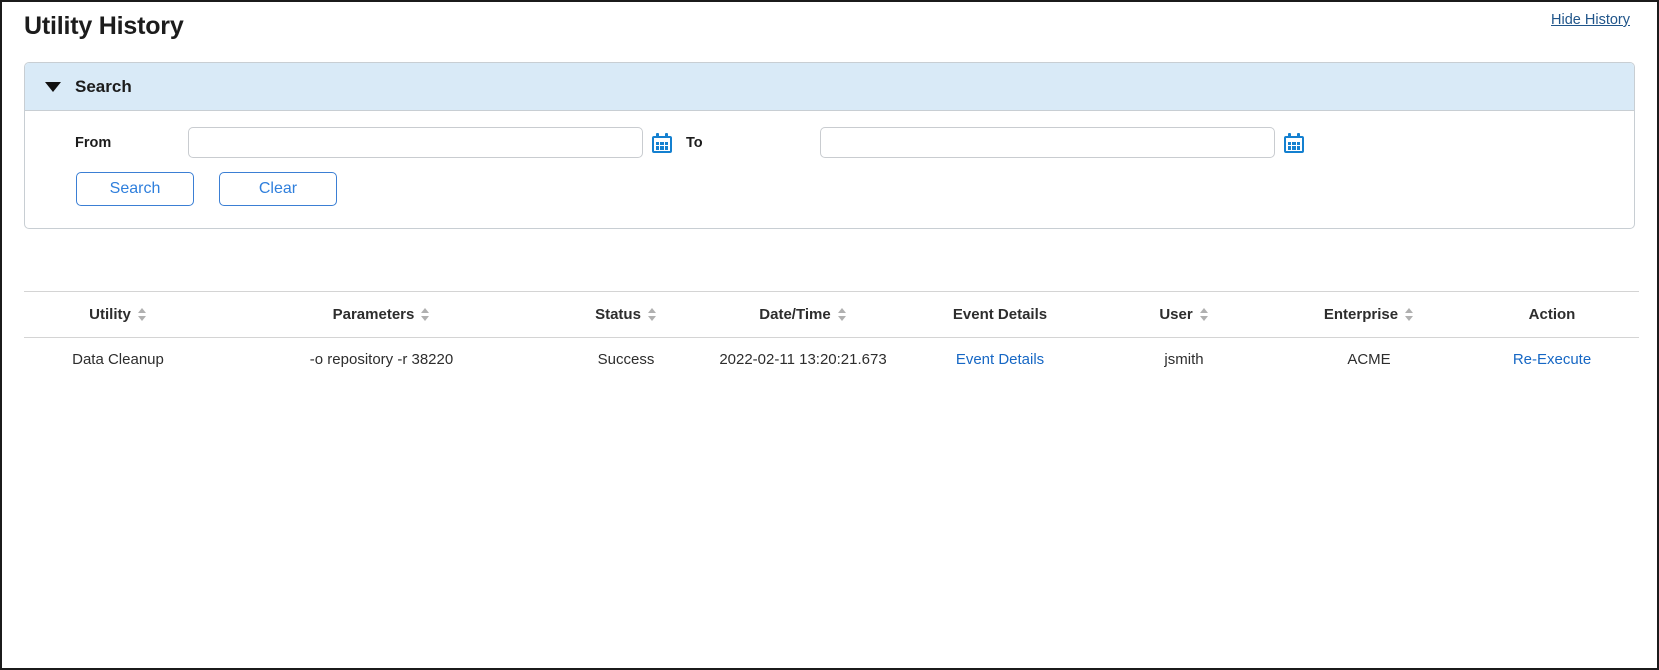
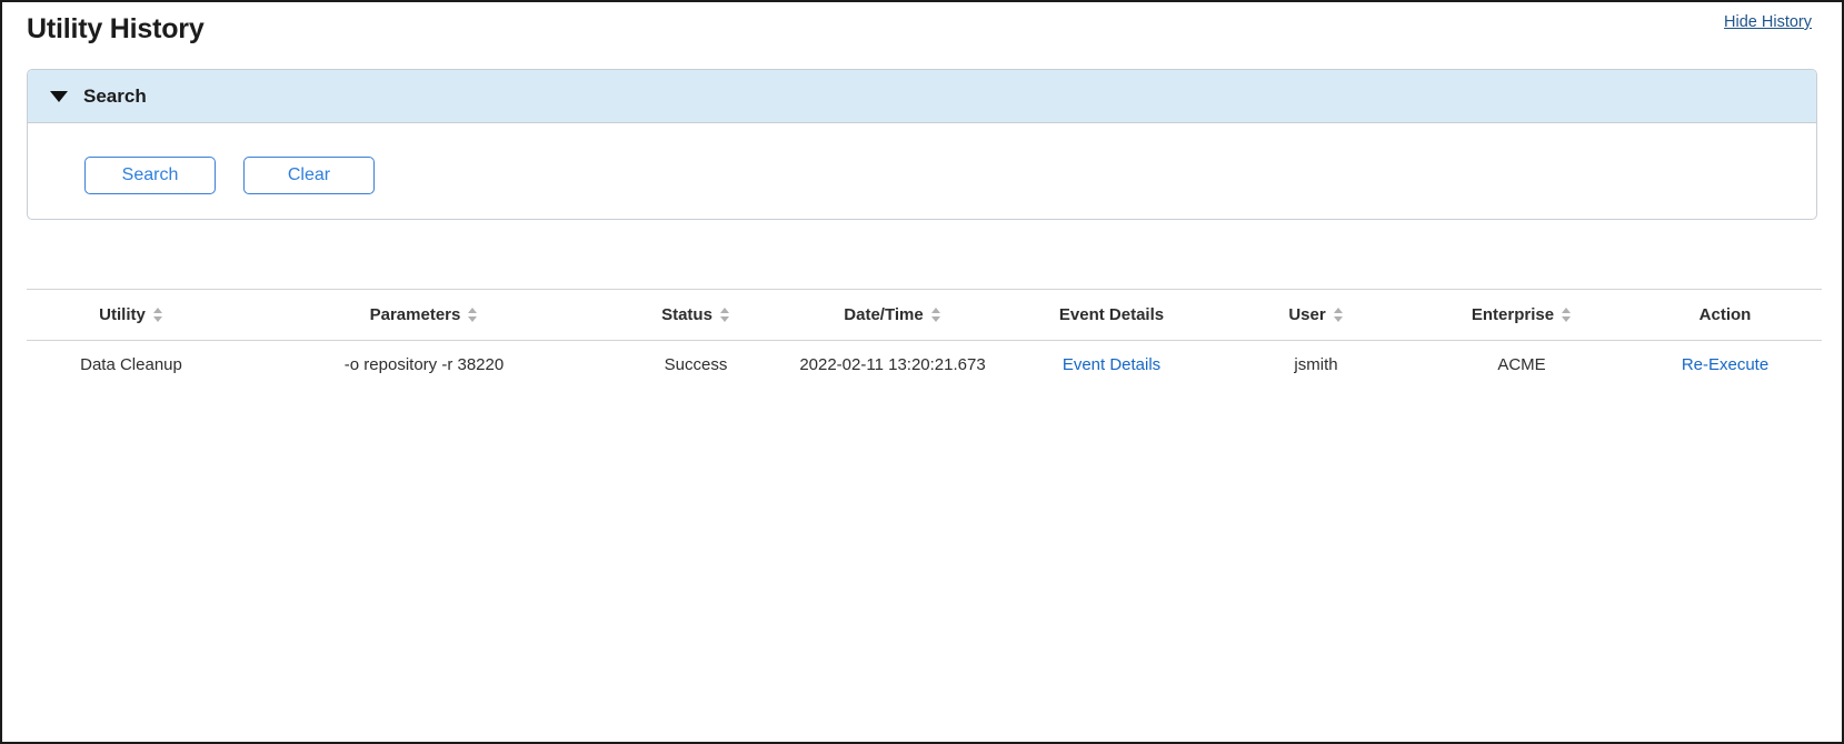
  Utility History
  Hide History
  Search
- From
- To
  Search
  Clear
  Utility	Parameters	Status	Date/Time	Event Details	User	Enterprise	Action
  Data Cleanup	-o repository -r 38220	Success	2022-02-11 13:20:21.673	Event Details	jsmith	ACME	Re-Execute
